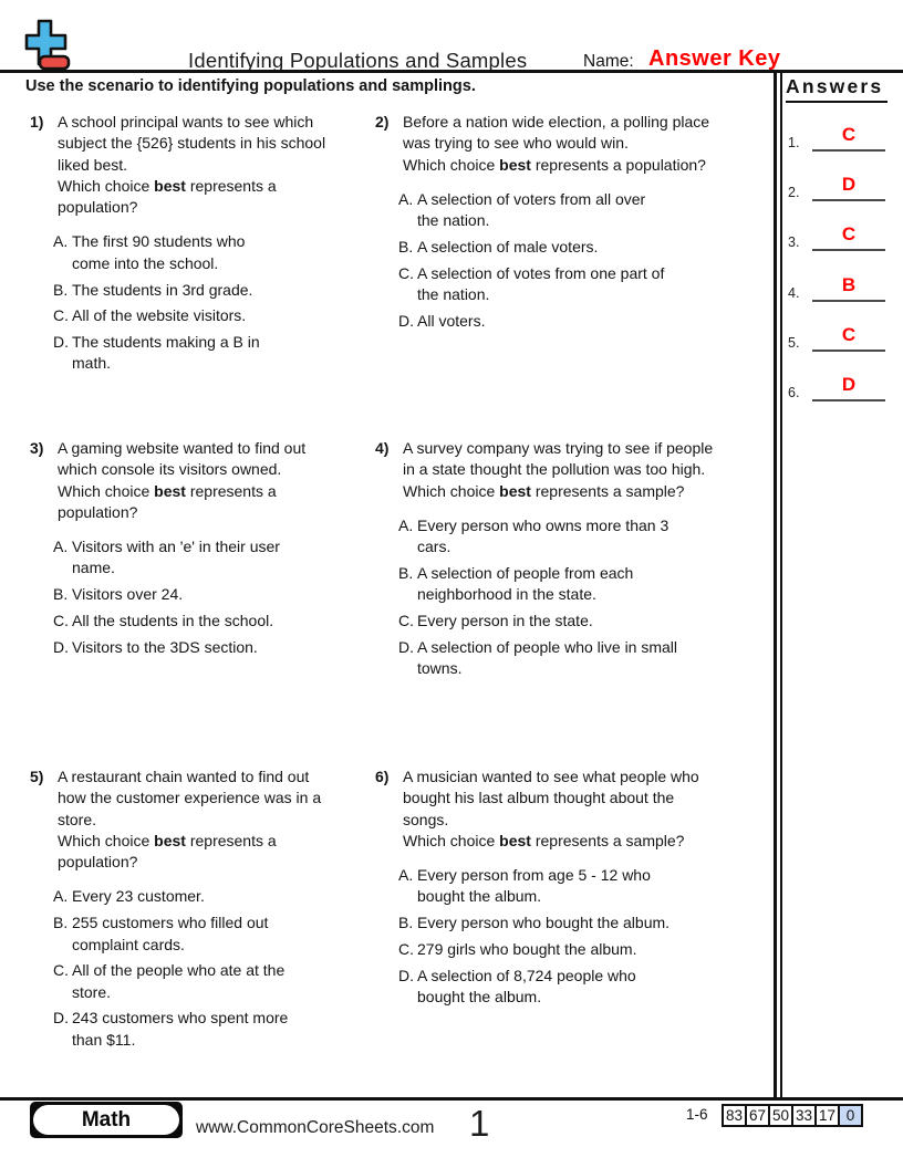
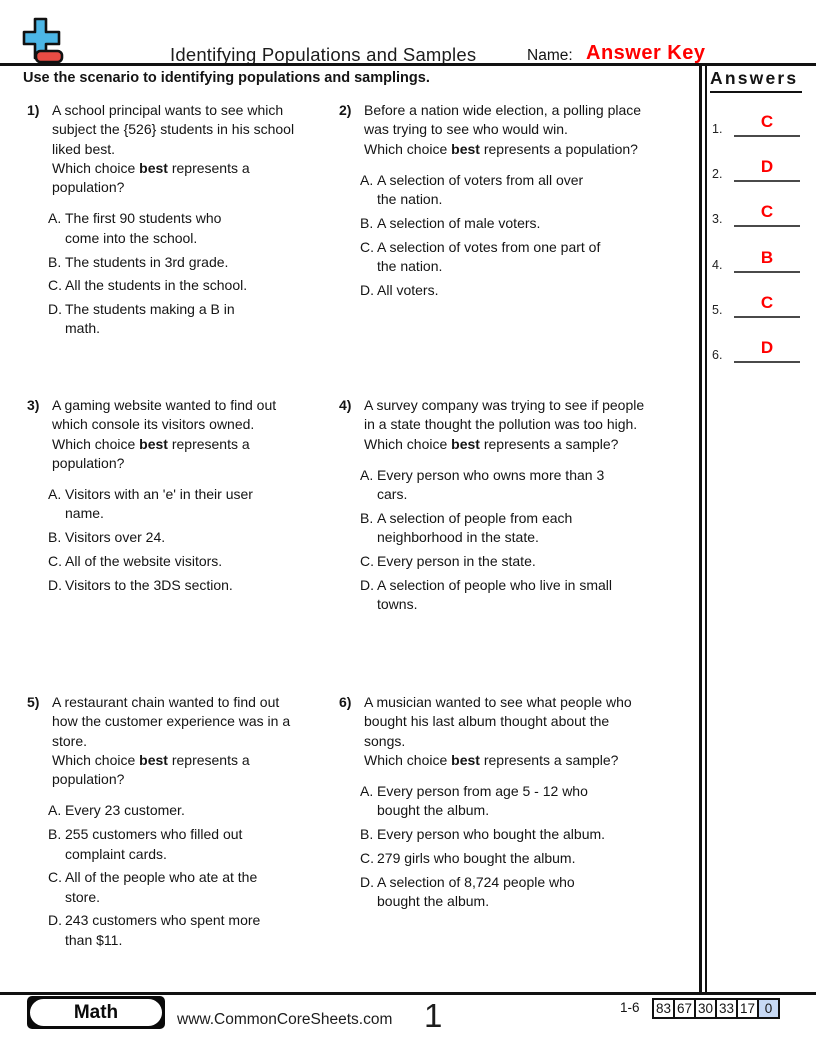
  Identifying Populations and Samples
  Name:
  Answer Key
  Use the scenario to identifying populations and samplings.
  Answers
  1.
  C
  2.
  D
  3.
  C
  4.
  B
  5.
  C
  6.
  D
  1)
  A school principal wants to see which
  subject the {526} students in his school
  liked best.
  Which choice best represents a
  population?
  A.
  The first 90 students who
  come into the school.
  B.
  The students in 3rd grade.
  C.
- All of the website visitors.
+ All the students in the school.
  D.
  The students making a B in
  math.
  2)
  Before a nation wide election, a polling place
  was trying to see who would win.
  Which choice best represents a population?
  A.
  A selection of voters from all over
  the nation.
  B.
  A selection of male voters.
  C.
  A selection of votes from one part of
  the nation.
  D.
  All voters.
  3)
  A gaming website wanted to find out
  which console its visitors owned.
  Which choice best represents a
  population?
  A.
  Visitors with an 'e' in their user
  name.
  B.
  Visitors over 24.
  C.
- All the students in the school.
+ All of the website visitors.
  D.
  Visitors to the 3DS section.
  4)
  A survey company was trying to see if people
  in a state thought the pollution was too high.
  Which choice best represents a sample?
  A.
  Every person who owns more than 3
  cars.
  B.
  A selection of people from each
  neighborhood in the state.
  C.
  Every person in the state.
  D.
  A selection of people who live in small
  towns.
  5)
  A restaurant chain wanted to find out
  how the customer experience was in a
  store.
  Which choice best represents a
  population?
  A.
  Every 23 customer.
  B.
  255 customers who filled out
  complaint cards.
  C.
  All of the people who ate at the
  store.
  D.
  243 customers who spent more
  than $11.
  6)
  A musician wanted to see what people who
  bought his last album thought about the
  songs.
  Which choice best represents a sample?
  A.
  Every person from age 5 - 12 who
  bought the album.
  B.
  Every person who bought the album.
  C.
  279 girls who bought the album.
  D.
  A selection of 8,724 people who
  bought the album.
  Math
  www.CommonCoreSheets.com
  1
  1-6
  83
  67
- 50
+ 30
  33
  17
  0
